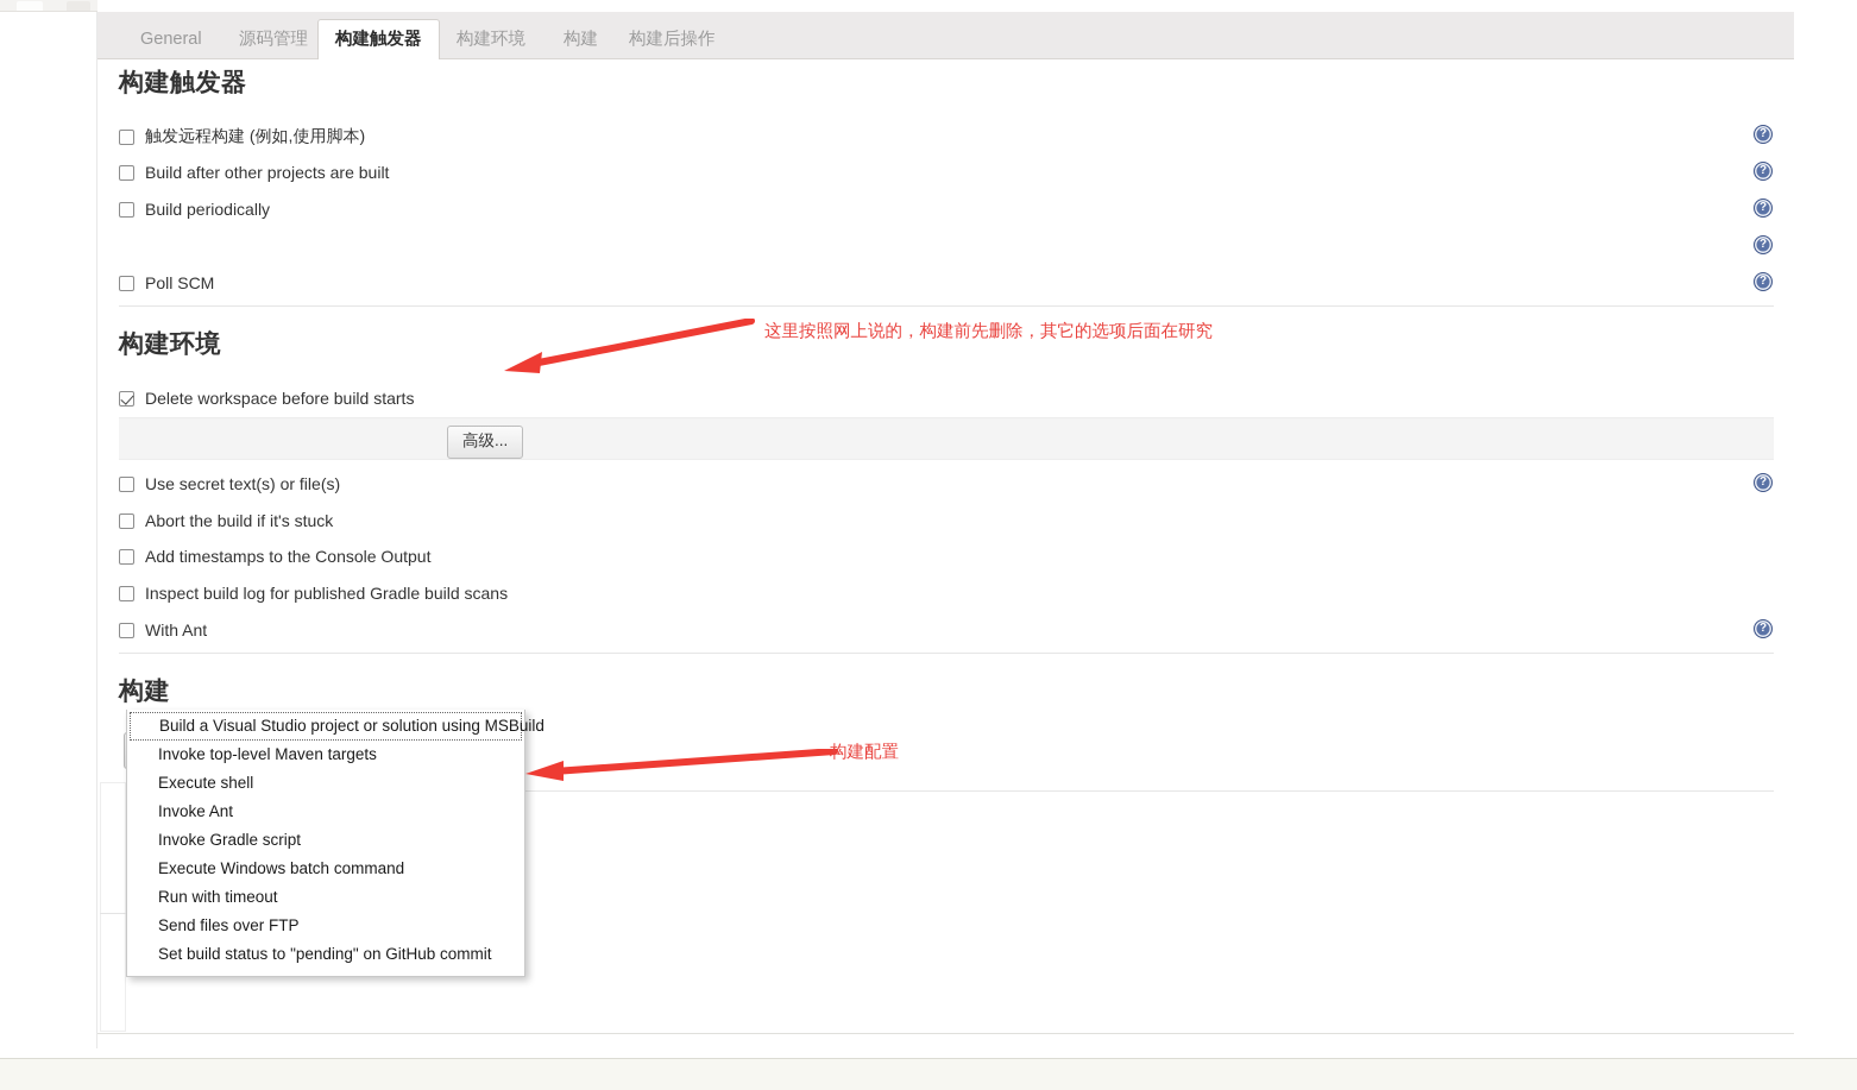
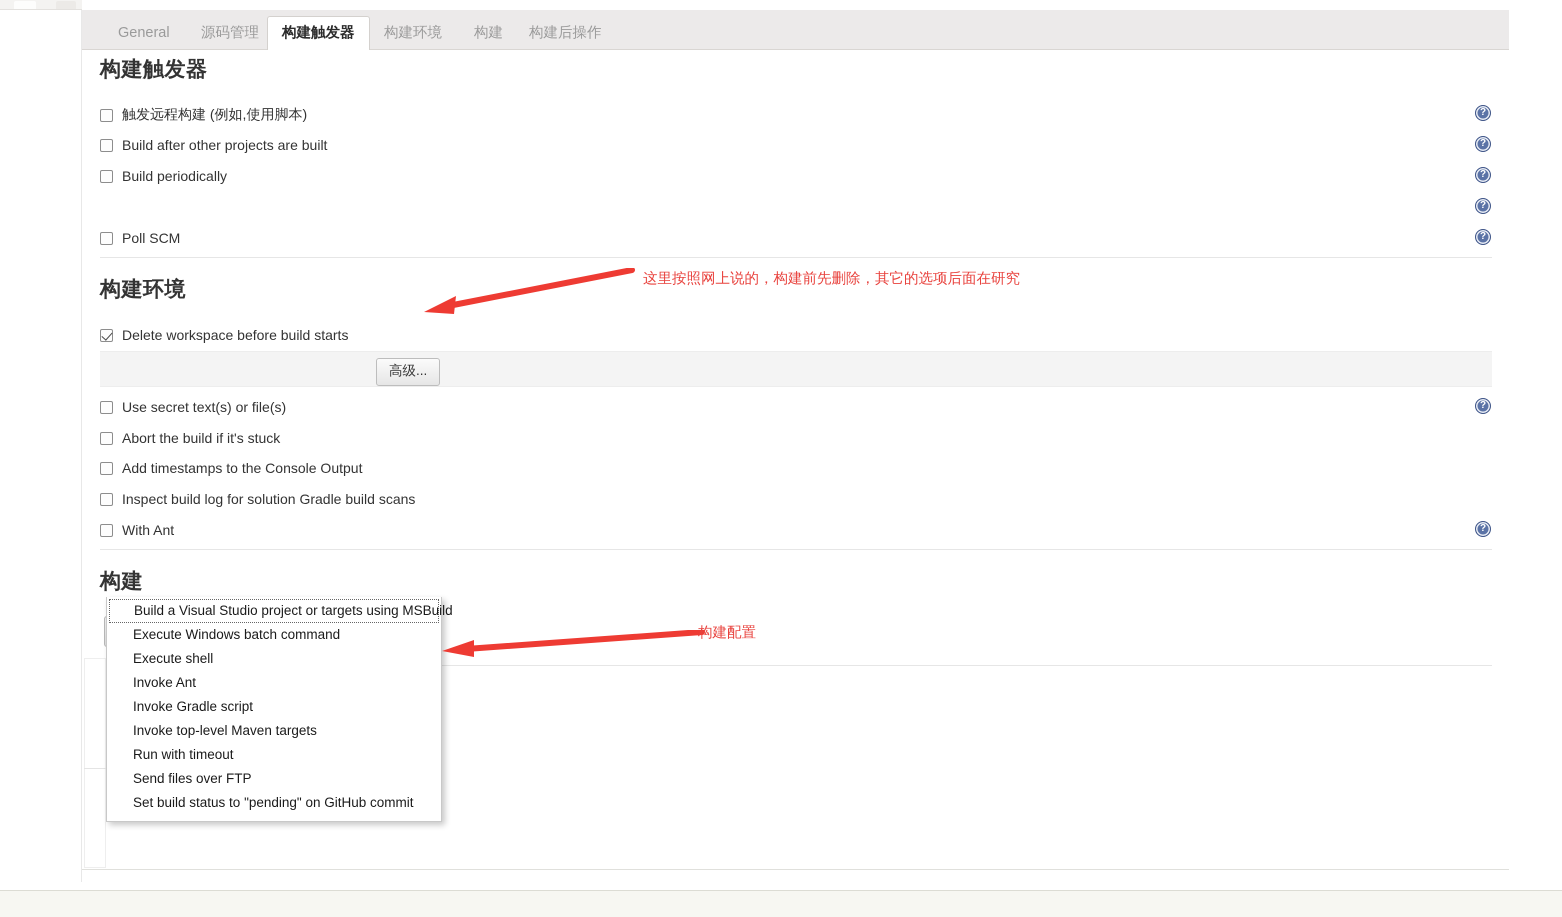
  General
  源码管理
  构建触发器
  构建环境
  构建
  构建后操作
  构建触发器
  触发远程构建 (例如,使用脚本)
  ?
  Build after other projects are built
  ?
  Build periodically
  ?
  ?
  Poll SCM
  ?
  构建环境
  Delete workspace before build starts
  高级...
  Use secret text(s) or file(s)
  ?
  Abort the build if it's stuck
  Add timestamps to the Console Output
- Inspect build log for published Gradle build scans
+ Inspect build log for solution Gradle build scans
  With Ant
  ?
  构建
- Build a Visual Studio project or solution using MSBuild
+ Build a Visual Studio project or targets using MSBuild
- Invoke top-level Maven targets
+ Execute Windows batch command
  Execute shell
  Invoke Ant
  Invoke Gradle script
- Execute Windows batch command
+ Invoke top-level Maven targets
  Run with timeout
  Send files over FTP
  Set build status to "pending" on GitHub commit
  这里按照网上说的，构建前先删除，其它的选项后面在研究
  构建配置
